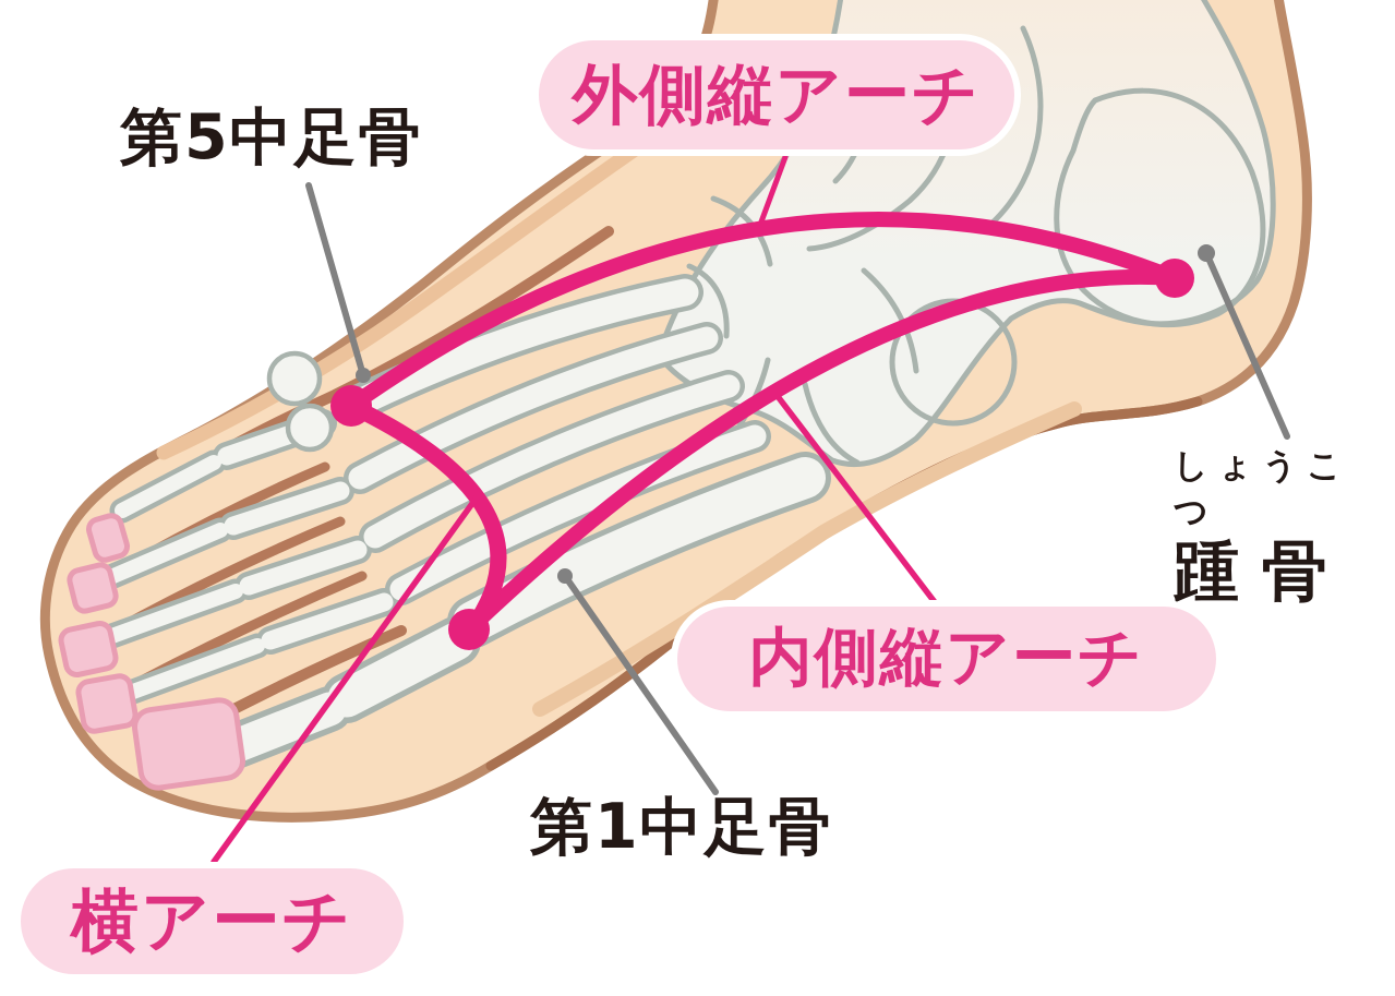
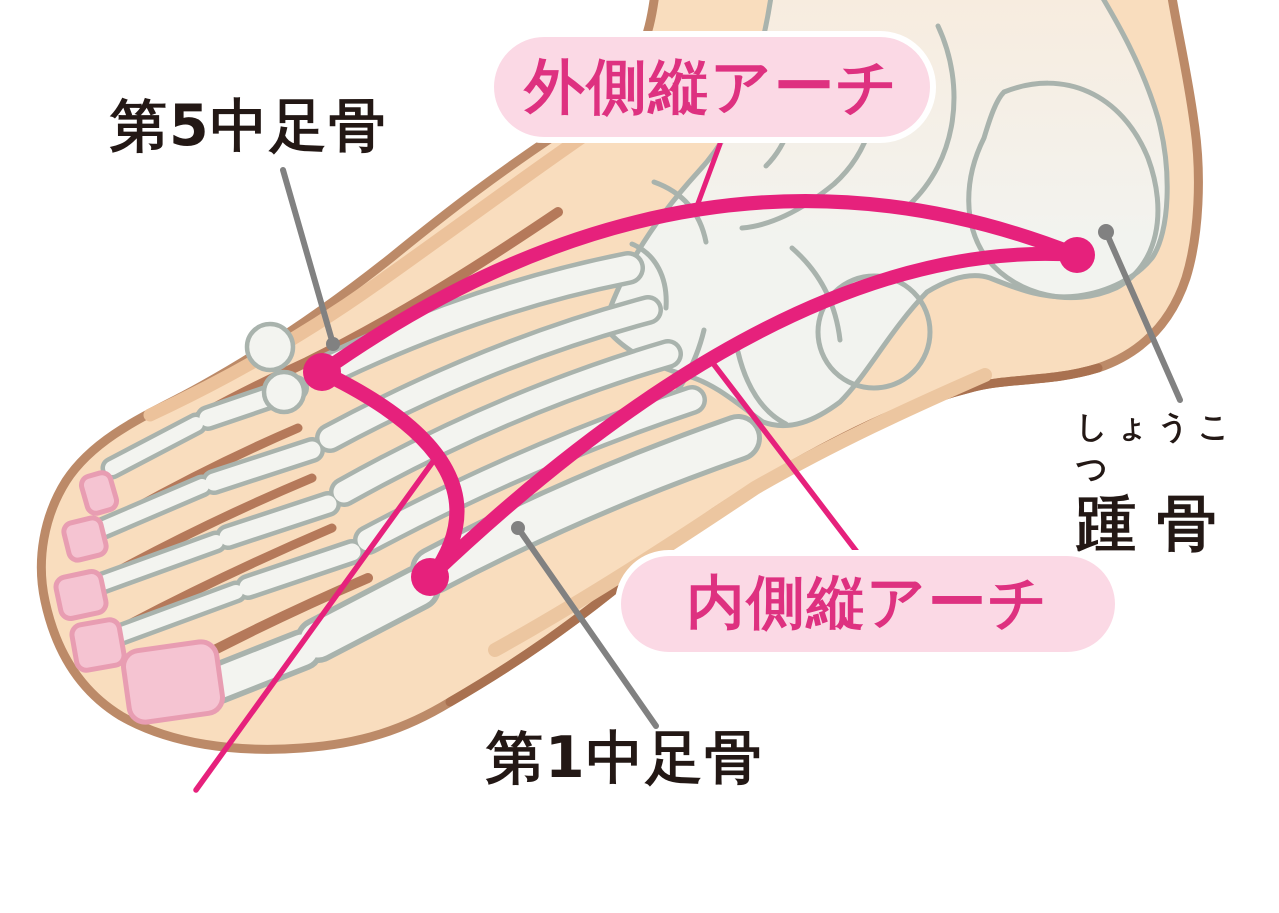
  第5中足骨
  第1中足骨
  しょうこつ
  踵 骨
  外側縦アーチ
  内側縦アーチ
- 横アーチ
